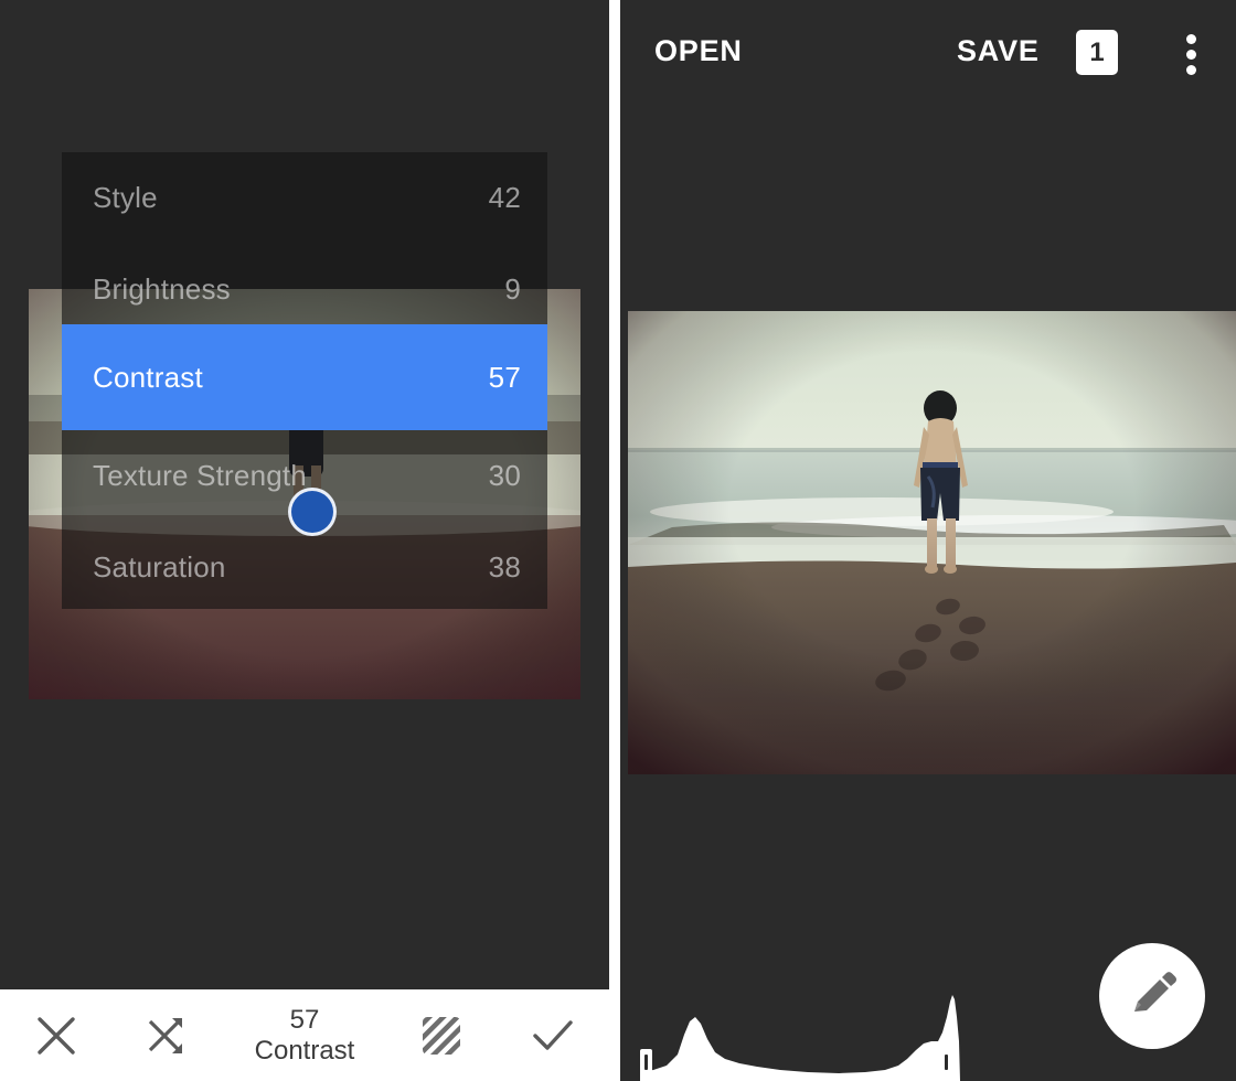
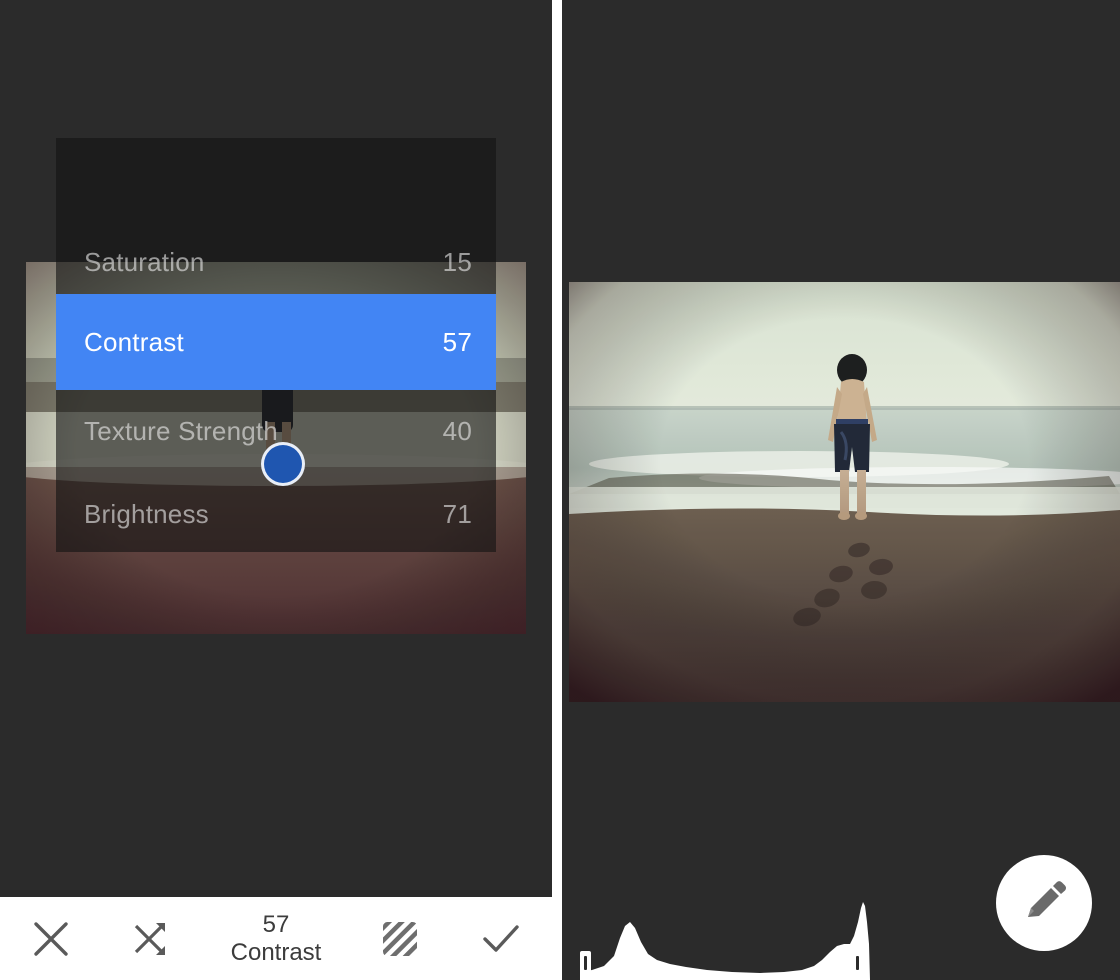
- Style
- 42
- Brightness
+ Saturation
- 9
+ 15
  Contrast
  57
  Texture Strength
- 30
+ 40
- Saturation
+ Brightness
- 38
+ 71
  57
  Contrast
- OPEN
- SAVE
- 1
